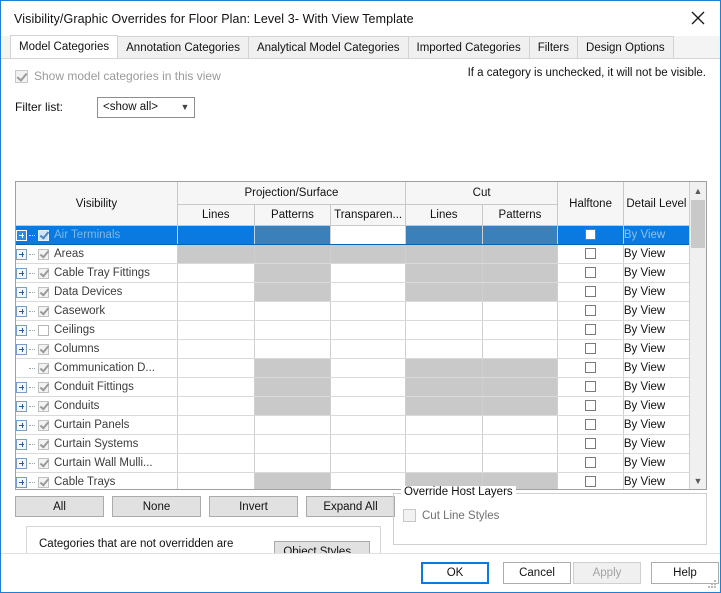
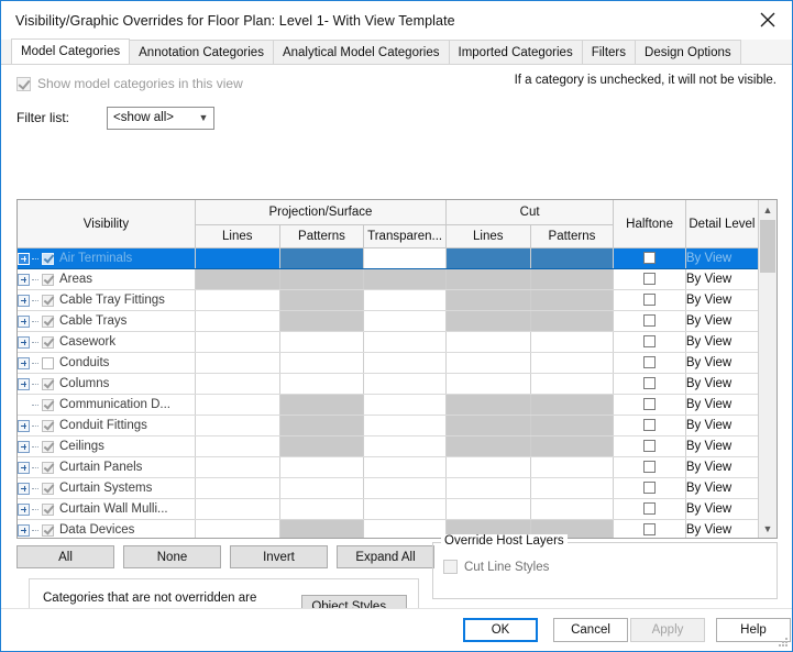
- Visibility/Graphic Overrides for Floor Plan: Level 3- With View Template
+ Visibility/Graphic Overrides for Floor Plan: Level 1- With View Template
  Model Categories
  Annotation Categories
  Analytical Model Categories
  Imported Categories
  Filters
  Design Options
  Show model categories in this view
  If a category is unchecked, it will not be visible.
  Filter list:
  <show all>
  ▼
  Visibility	Projection/Surface	Cut	Halftone	Detail Level
  Lines	Patterns	Transparen...	Lines	Patterns
  Air Terminals							By View
  Areas							By View
  Cable Tray Fittings							By View
- Data Devices							By View
+ Cable Trays							By View
  Casework							By View
- Ceilings							By View
+ Conduits							By View
  Columns							By View
  Communication D...							By View
  Conduit Fittings							By View
- Conduits							By View
+ Ceilings							By View
  Curtain Panels							By View
  Curtain Systems							By View
  Curtain Wall Mulli...							By View
- Cable Trays							By View
+ Data Devices							By View
  ▲
  ▼
  All
  None
  Invert
  Expand All
  Object Styles...
  Override Host Layers
  Cut Line Styles
  OK
  Cancel
  Apply
  Help
